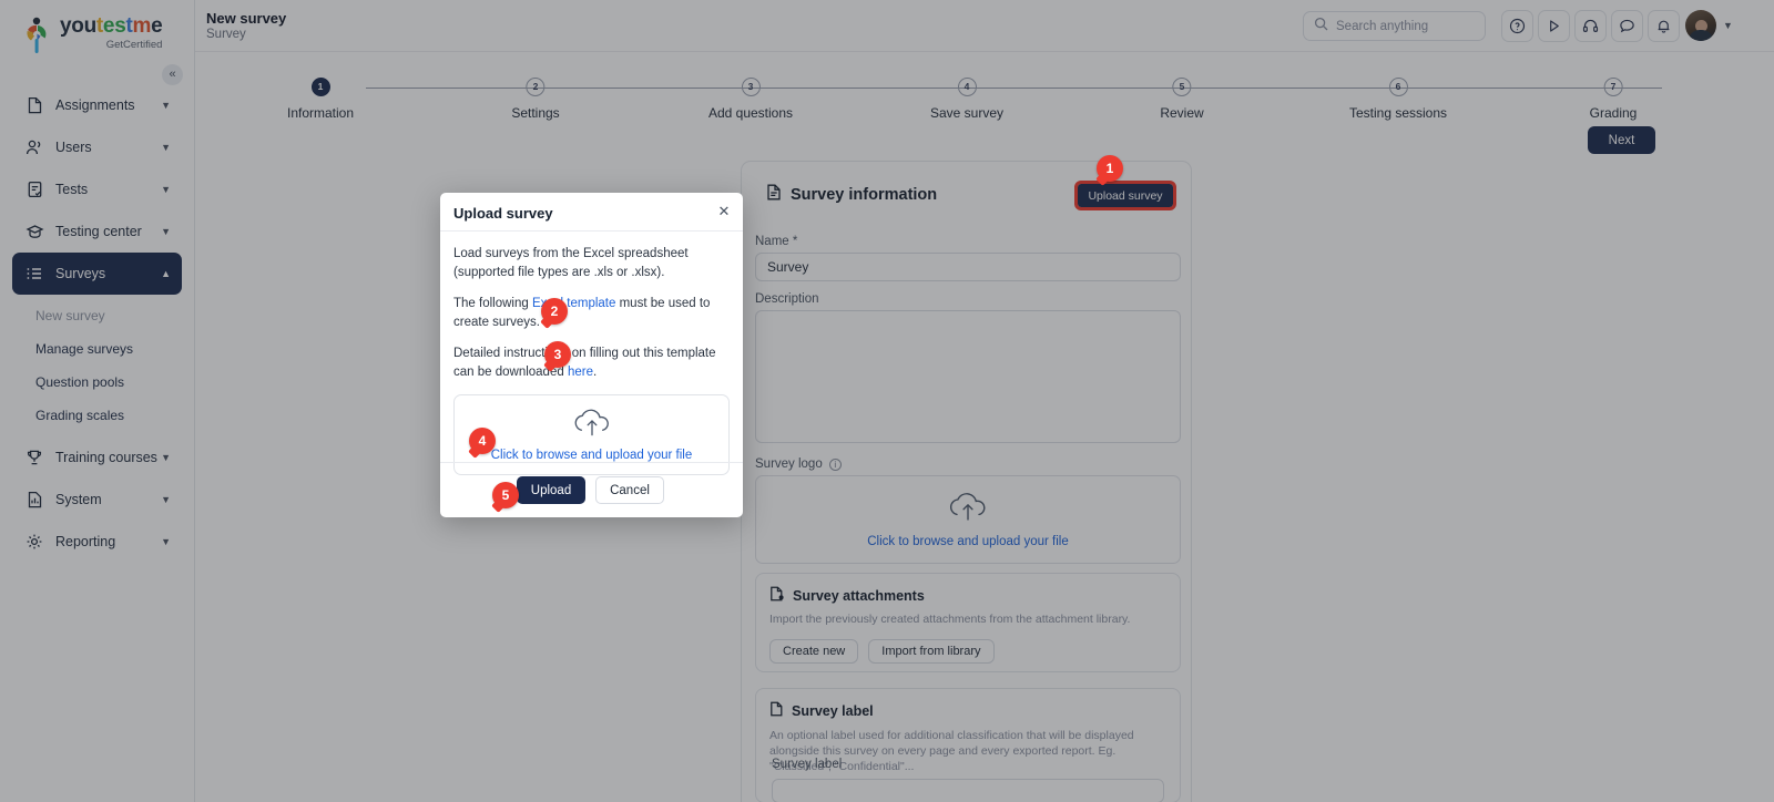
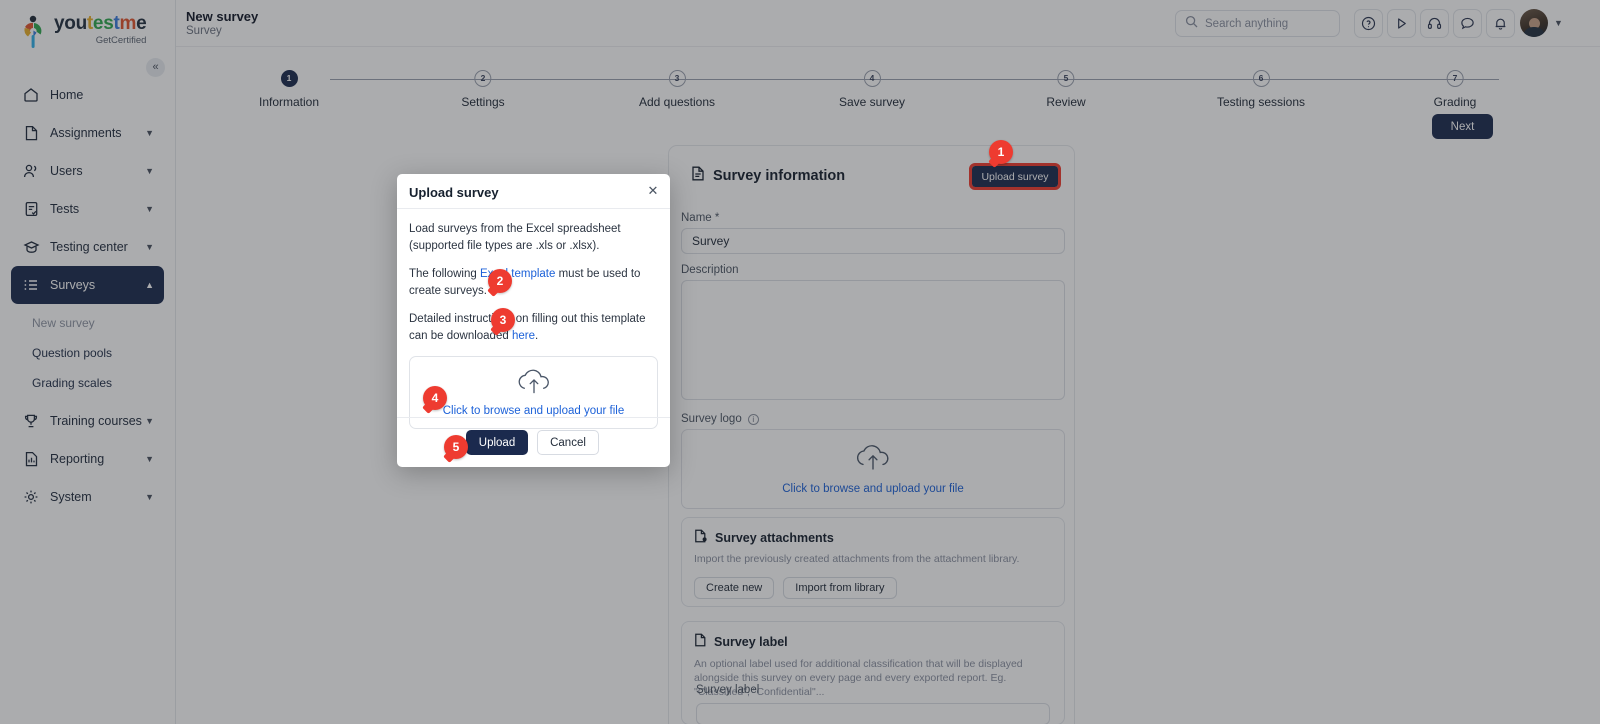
  youtestme
  GetCertified
  «
+ Home
  Assignments
  ▼
  Users
  ▼
  Tests
  ▼
  Testing center
  ▼
  Surveys
  ▲
  New survey
- Manage surveys
  Question pools
  Grading scales
  Training courses
  ▼
- System
+ Reporting
  ▼
- Reporting
+ System
  ▼
  New survey
  Survey
  Search anything
  ▼
  1
  Information
  2
  Settings
  3
  Add questions
  4
  Save survey
  5
  Review
  6
  Testing sessions
  7
  Grading
  Next
  Survey information
  Upload survey
  Name *
  Survey
  Description
  Survey logo
  i
  Click to browse and upload your file
  Survey attachments
  Import the previously created attachments from the attachment library.
  Create new
  Import from library
  Survey label
  An optional label used for additional classification that will be displayed alongside this survey on every page and every exported report. Eg. "Classified", "Confidential"...
  Survey label
  Upload survey
  ✕
  Load surveys from the Excel spreadsheet (supported file types are .xls or .xlsx).
  The following E template must be used to create surveys.
  Detailed instruct on filling out this template can be downloaded here.
  Click to browse and upload your file
  Upload
  Cancel
  1
  2
  3
  4
  5
